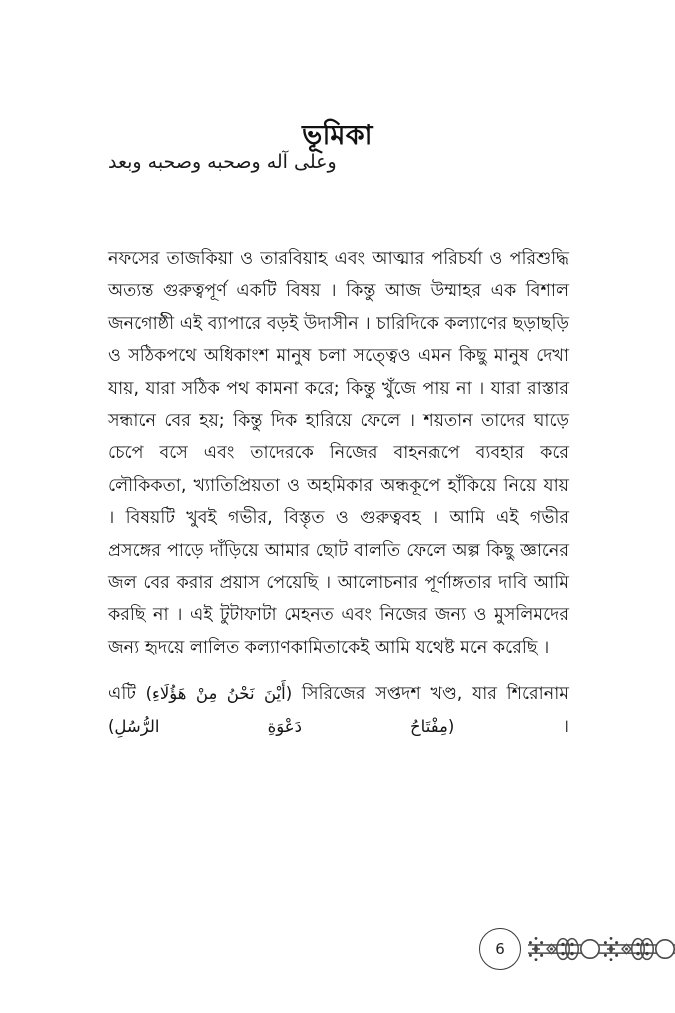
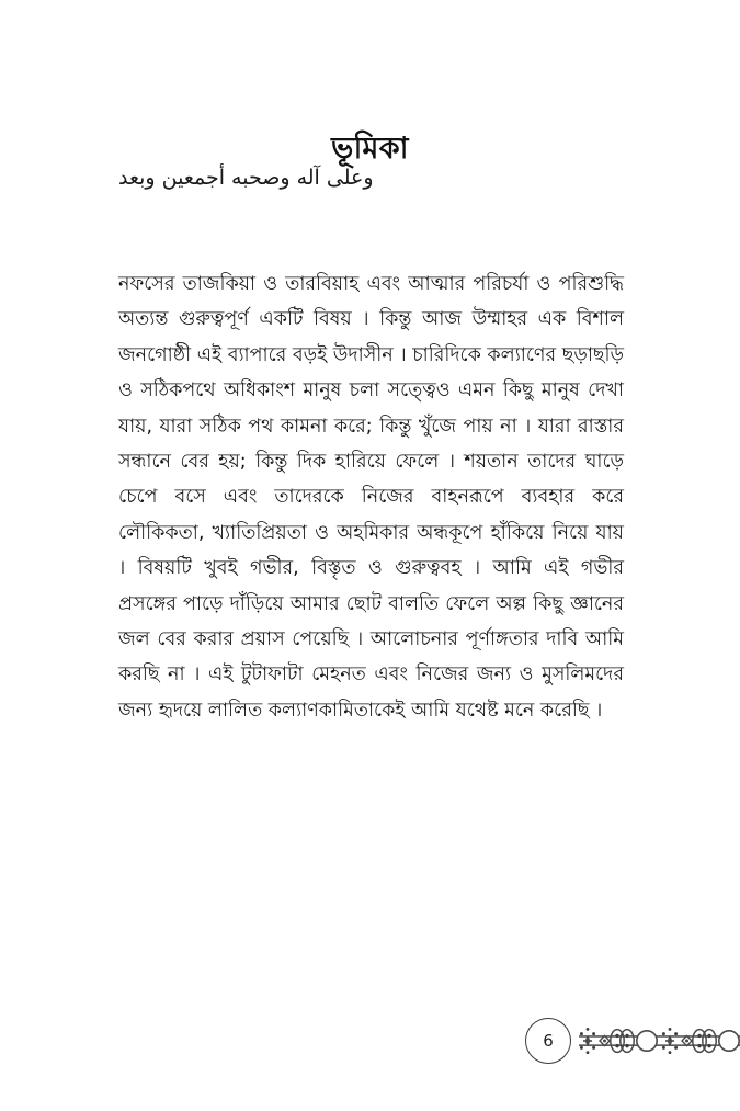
  ভূমিকা
- وعلى آله وصحبه وصحبه وبعد
+ وعلى آله وصحبه أجمعين وبعد
  নফসের তাজকিয়া ও তারবিয়াহ এবং আত্মার পরিচর্যা ও পরিশুদ্ধি অত্যন্ত গুরুত্বপূর্ণ একটি বিষয় । কিন্তু আজ উম্মাহর এক বিশাল জনগোষ্ঠী এই ব্যাপারে বড়ই উদাসীন । চারিদিকে কল্যাণের ছড়াছড়ি ও সঠিকপথে অধিকাংশ মানুষ চলা সত্ত্বেও এমন কিছু মানুষ দেখা যায়, যারা সঠিক পথ কামনা করে; কিন্তু খুঁজে পায় না । যারা রাস্তার সন্ধানে বের হয়; কিন্তু দিক হারিয়ে ফেলে । শয়তান তাদের ঘাড়ে চেপে বসে এবং তাদেরকে নিজের বাহনরূপে ব্যবহার করে লৌকিকতা, খ্যাতিপ্রিয়তা ও অহমিকার অন্ধকূপে হাঁকিয়ে নিয়ে যায় । বিষয়টি খুবই গভীর, বিস্তৃত ও গুরুত্ববহ । আমি এই গভীর প্রসঙ্গের পাড়ে দাঁড়িয়ে আমার ছোট বালতি ফেলে অল্প কিছু জ্ঞানের জল বের করার প্রয়াস পেয়েছি । আলোচনার পূর্ণাঙ্গতার দাবি আমি করছি না । এই টুটাফাটা মেহনত এবং নিজের জন্য ও মুসলিমদের জন্য হৃদয়ে লালিত কল্যাণকামিতাকেই আমি যথেষ্ট মনে করেছি ।
- এটি (أَيْنَ نَحْنُ مِنْ هَؤُلَاءِ) সিরিজের সপ্তদশ খণ্ড, যার শিরোনাম (مِفْتَاحُ دَعْوَةِ الرُّسُلِ) ।
  6
